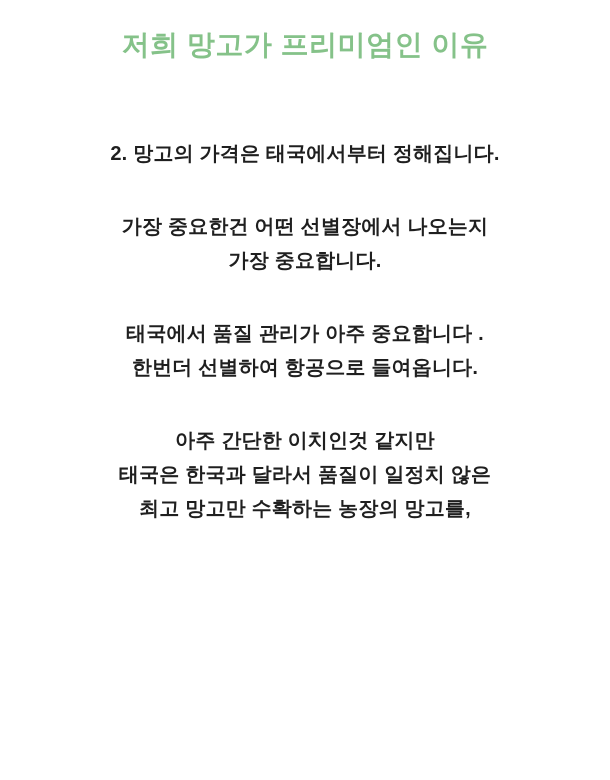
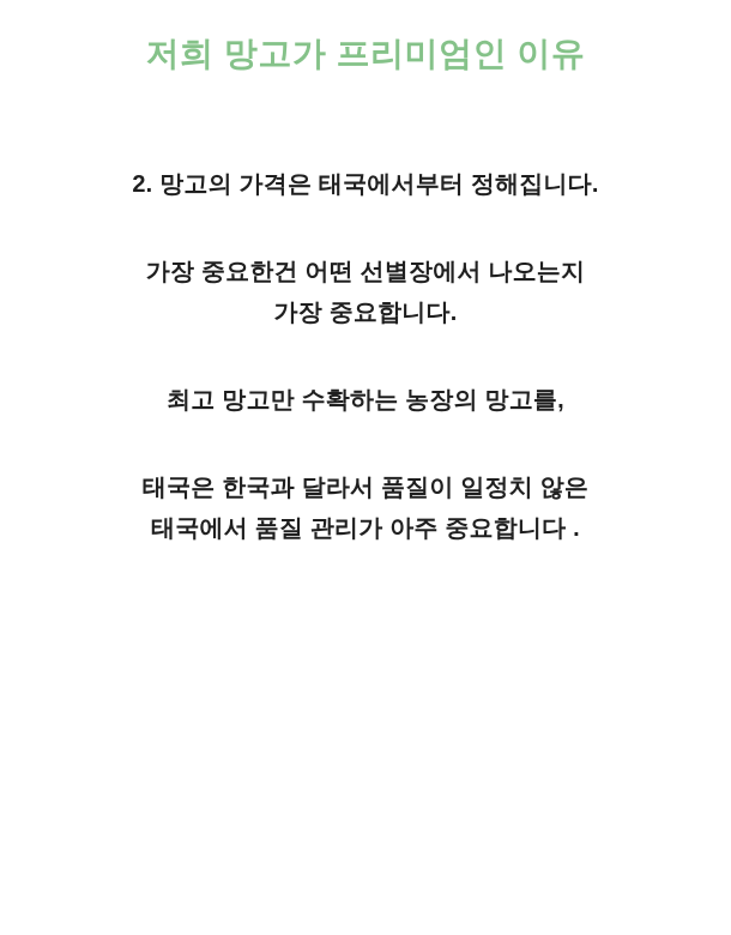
  저희 망고가 프리미엄인 이유
  2. 망고의 가격은 태국에서부터 정해집니다.
  가장 중요한건 어떤 선별장에서 나오는지
  가장 중요합니다.
- 태국에서 품질 관리가 아주 중요합니다 .
+ 최고 망고만 수확하는 농장의 망고를,
- 한번더 선별하여 항공으로 들여옵니다.
- 아주 간단한 이치인것 같지만
  태국은 한국과 달라서 품질이 일정치 않은
- 최고 망고만 수확하는 농장의 망고를,
+ 태국에서 품질 관리가 아주 중요합니다 .
